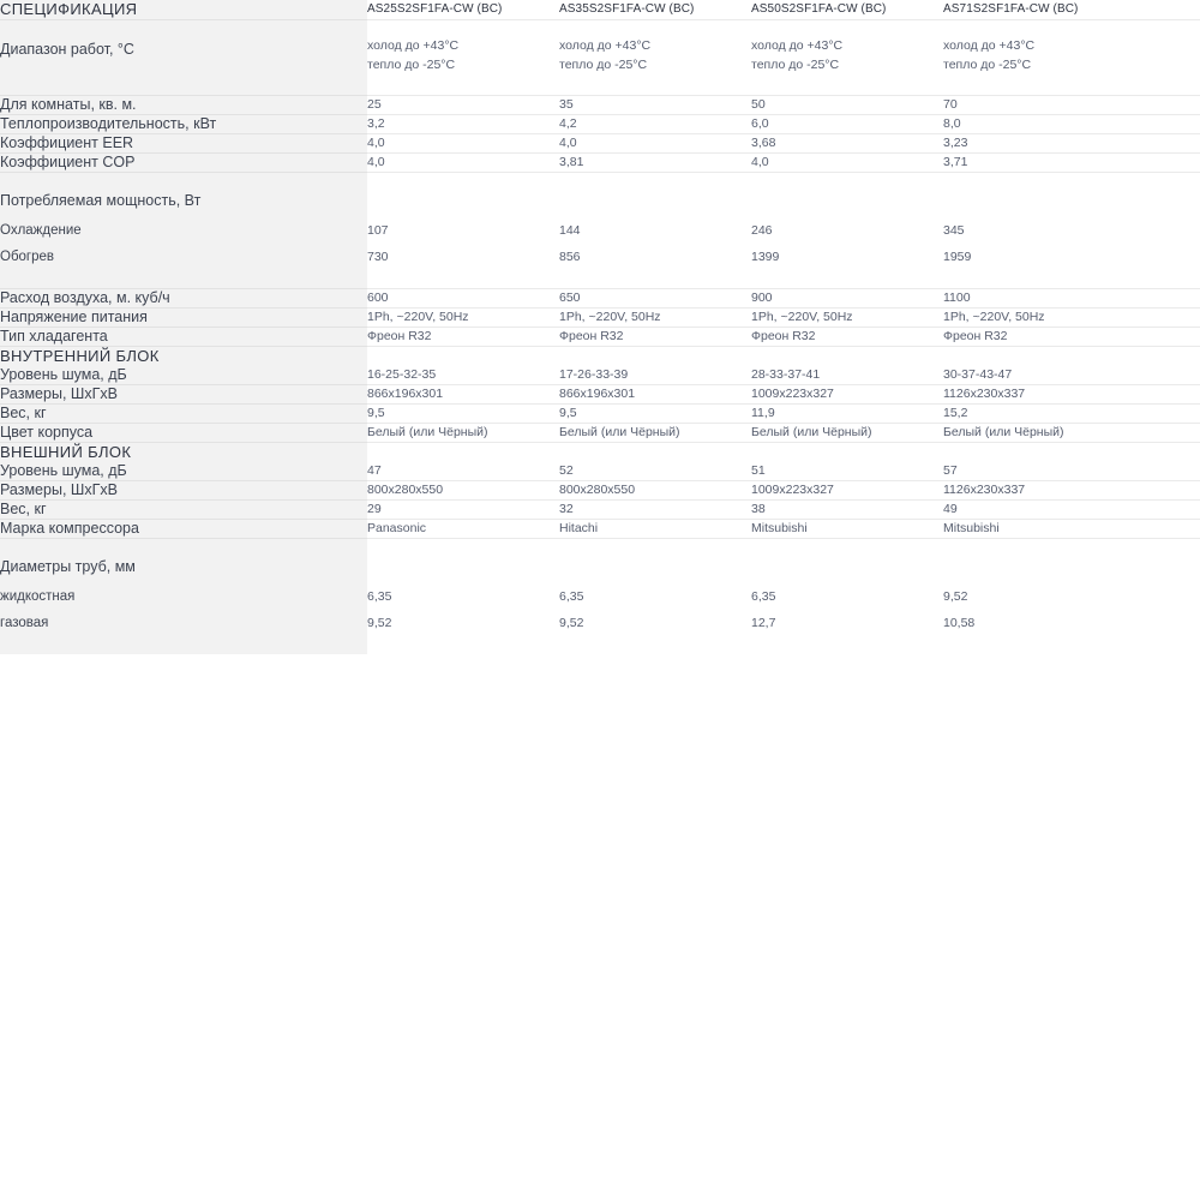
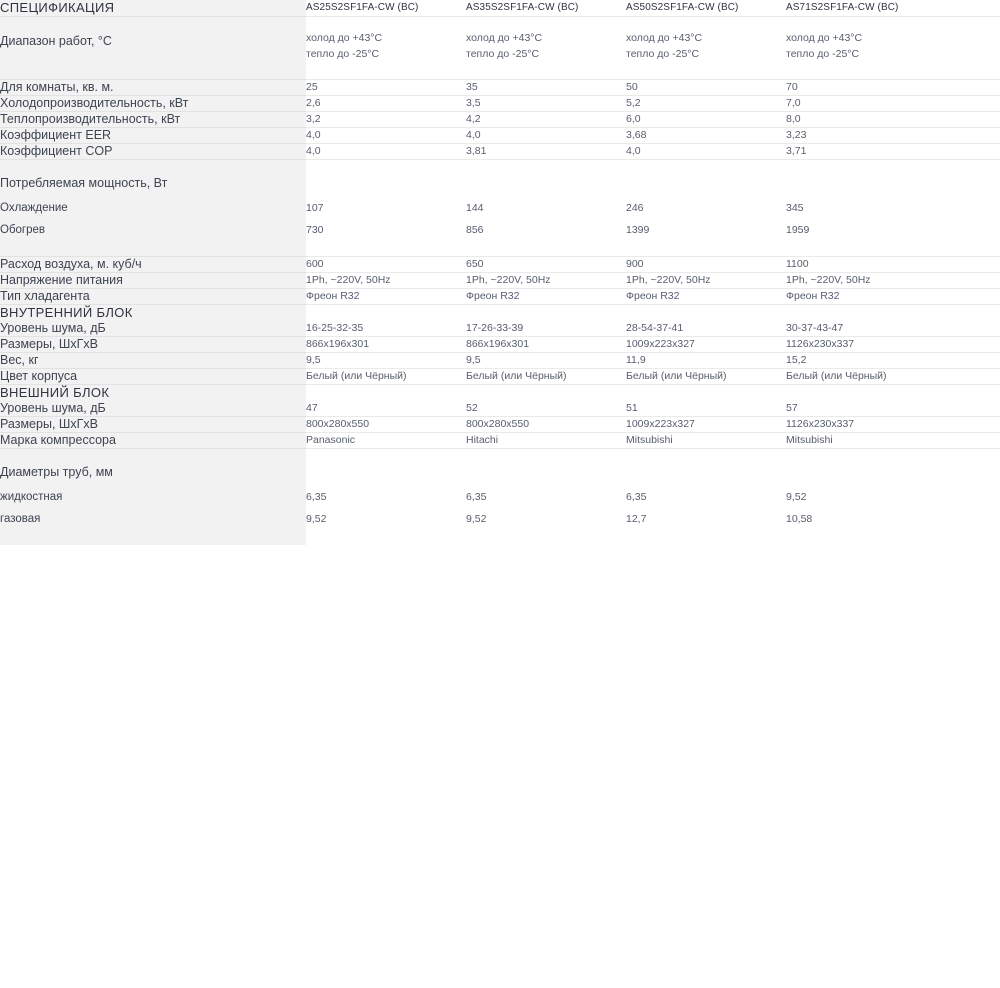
  СПЕЦИФИКАЦИЯ	AS25S2SF1FA-CW (BC)	AS35S2SF1FA-CW (BC)	AS50S2SF1FA-CW (BC)	AS71S2SF1FA-CW (BC)
  Диапазон работ, °C	холод до +43°C тепло до -25°C	холод до +43°C тепло до -25°C	холод до +43°C тепло до -25°C	холод до +43°C тепло до -25°C
  Для комнаты, кв. м.	25	35	50	70
+ Холодопроизводительность, кВт	2,6	3,5	5,2	7,0
  Теплопроизводительность, кВт	3,2	4,2	6,0	8,0
  Коэффициент EER	4,0	4,0	3,68	3,23
  Коэффициент COP	4,0	3,81	4,0	3,71
  Потребляемая мощность, Вт Охлаждение Обогрев	107 730	144 856	246 1399	345 1959
  Расход воздуха, м. куб/ч	600	650	900	1100
  Напряжение питания	1Ph, ~220V, 50Hz	1Ph, ~220V, 50Hz	1Ph, ~220V, 50Hz	1Ph, ~220V, 50Hz
  Тип хладагента	Фреон R32	Фреон R32	Фреон R32	Фреон R32
  ВНУТРЕННИЙ БЛОК
- Уровень шума, дБ	16-25-32-35	17-26-33-39	28-33-37-41	30-37-43-47
+ Уровень шума, дБ	16-25-32-35	17-26-33-39	28-54-37-41	30-37-43-47
  Размеры, ШхГхВ	866x196x301	866x196x301	1009x223x327	1126x230x337
  Вес, кг	9,5	9,5	11,9	15,2
  Цвет корпуса	Белый (или Чёрный)	Белый (или Чёрный)	Белый (или Чёрный)	Белый (или Чёрный)
  ВНЕШНИЙ БЛОК
  Уровень шума, дБ	47	52	51	57
  Размеры, ШхГхВ	800x280x550	800x280x550	1009x223x327	1126x230x337
- Вес, кг	29	32	38	49
  Марка компрессора	Panasonic	Hitachi	Mitsubishi	Mitsubishi
  Диаметры труб, мм жидкостная газовая	6,35 9,52	6,35 9,52	6,35 12,7	9,52 10,58
